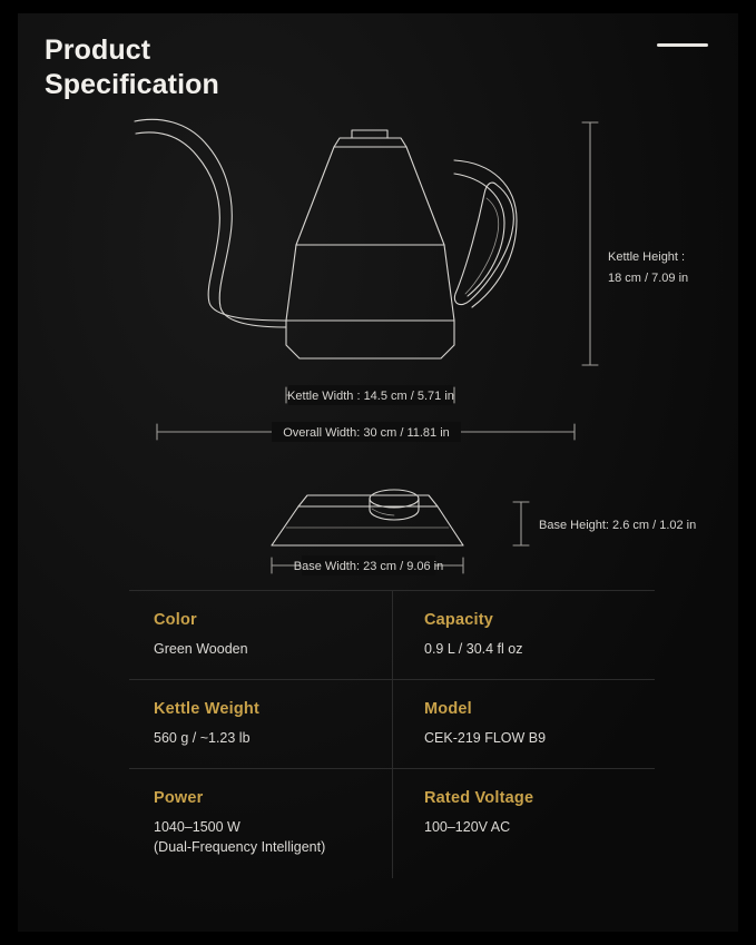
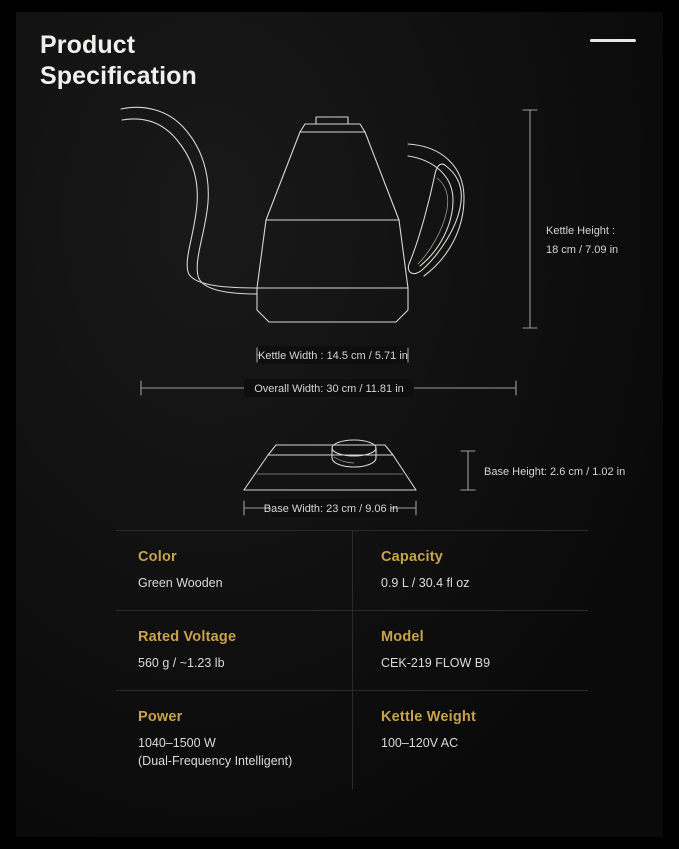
  Product
  Specification
  Kettle Width : 14.5 cm / 5.71 in
  Overall Width: 30 cm / 11.81 in
  Kettle Height :
  18 cm / 7.09 in
  Base Height: 2.6 cm / 1.02 in
  Base Width: 23 cm / 9.06 in
  Color
  Green Wooden
  Capacity
  0.9 L / 30.4 fl oz
- Kettle Weight
+ Rated Voltage
  560 g / ~1.23 lb
  Model
  CEK-219 FLOW B9
  Power
  1040–1500 W
  (Dual-Frequency Intelligent)
- Rated Voltage
+ Kettle Weight
  100–120V AC
